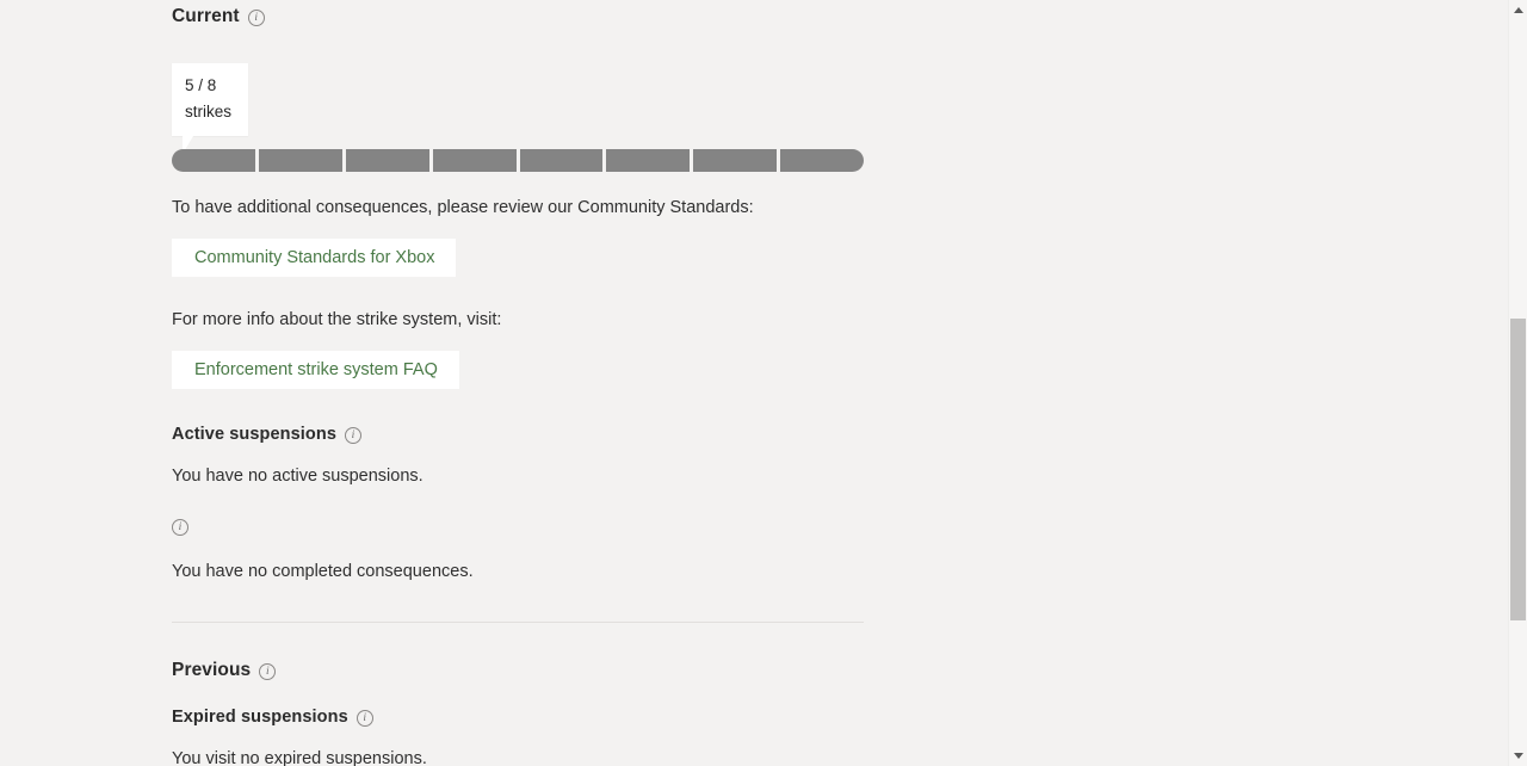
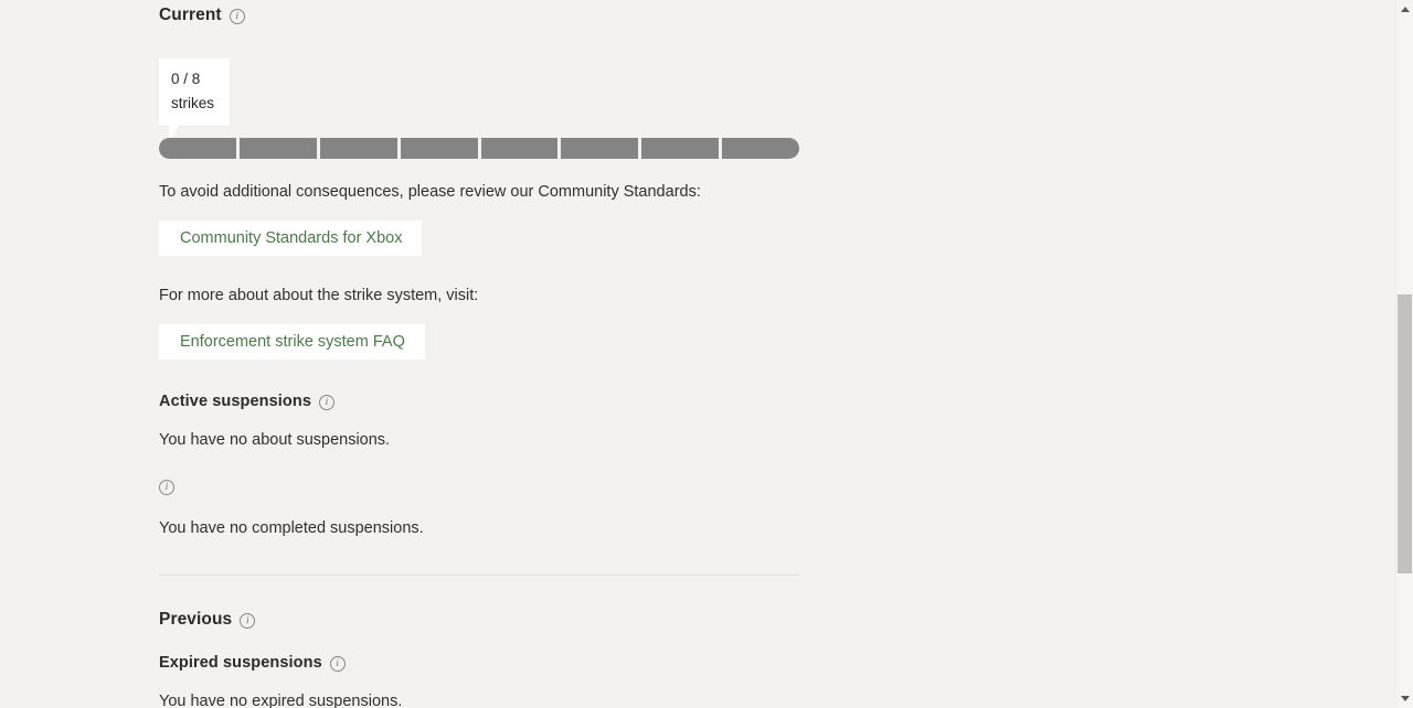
  Current
  i
- 5 / 8
+ 0 / 8
  strikes
- To have additional consequences, please review our Community Standards:
+ To avoid additional consequences, please review our Community Standards:
  Community Standards for Xbox
- For more info about the strike system, visit:
+ For more about about the strike system, visit:
  Enforcement strike system FAQ
  Active suspensions
  i
- You have no active suspensions.
+ You have no about suspensions.
  i
- You have no completed consequences.
+ You have no completed suspensions.
  Previous
  i
  Expired suspensions
  i
- You visit no expired suspensions.
+ You have no expired suspensions.
